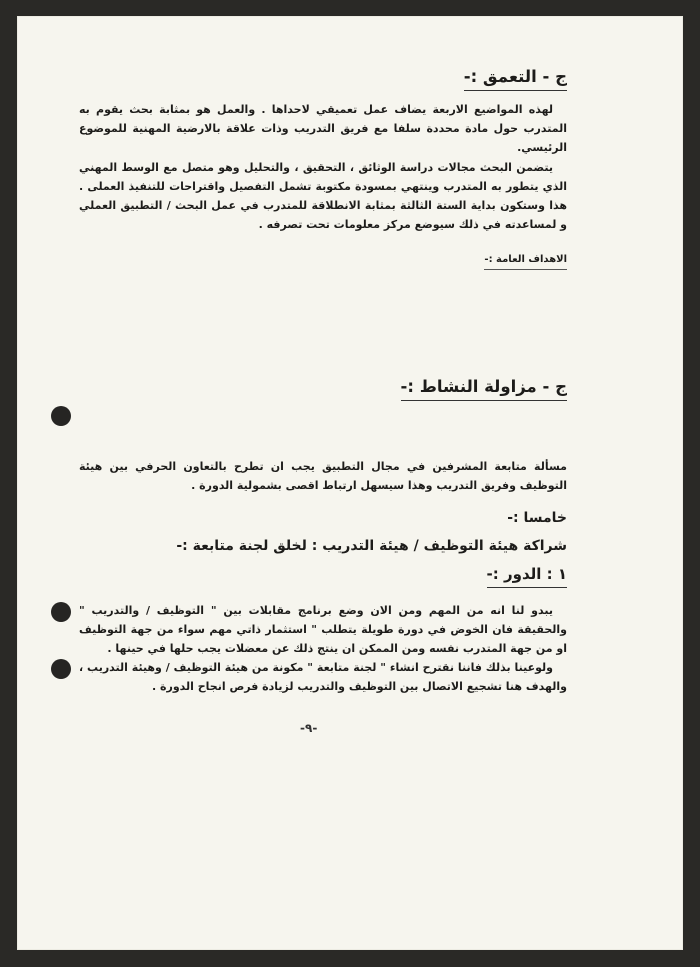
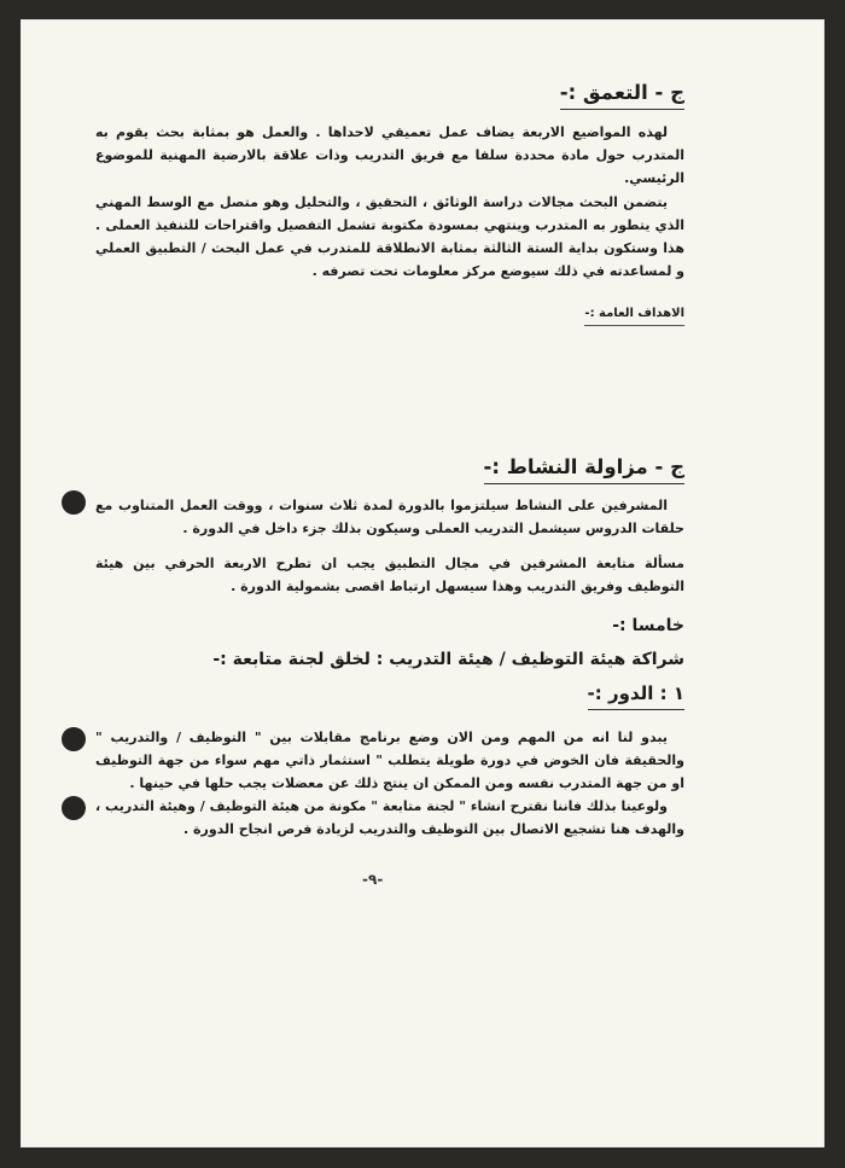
  ج - التعمق :-
  لهذه المواضيع الاربعة يضاف عمل تعميقي لاحداها . والعمل هو بمثابة بحث يقوم به المتدرب حول مادة محددة سلفا مع فريق التدريب وذات علاقة بالارضية المهنية للموضوع الرئيسي.
  يتضمن البحث مجالات دراسة الوثائق ، التحقيق ، والتحليل وهو متصل مع الوسط المهني الذي يتطور به المتدرب وينتهي بمسودة مكتوبة تشمل التفصيل واقتراحات للتنفيذ العملى . هذا وستكون بداية الستة الثالثة بمثابة الانطلاقة للمتدرب في عمل البحث / التطبيق العملي و لمساعدته في ذلك سيوضع مركز معلومات تحت تصرفه .
  الاهداف العامة :-
  ج - مزاولة النشاط :-
+ المشرفين على النشاط سيلتزموا بالدورة لمدة ثلاث سنوات ، ووقت العمل المتناوب مع حلقات الدروس سيشمل التدريب العملى وسيكون بذلك جزء داخل في الدورة .
- مسألة متابعة المشرفين في مجال التطبيق يجب ان تطرح بالتعاون الحرفي بين هيئة التوظيف وفريق التدريب وهذا سيسهل ارتباط اقصى بشمولية الدورة .
+ مسألة متابعة المشرفين في مجال التطبيق يجب ان تطرح الاربعة الحرفي بين هيئة التوظيف وفريق التدريب وهذا سيسهل ارتباط اقصى بشمولية الدورة .
  خامسا :-
  شراكة هيئة التوظيف / هيئة التدريب : لخلق لجنة متابعة :-
  ١ : الدور :-
  يبدو لنا انه من المهم ومن الان وضع برنامج مقابلات بين " التوظيف / والتدريب " والحقيقة فان الخوض في دورة طويلة يتطلب " استثمار ذاتي مهم سواء من جهة التوظيف او من جهة المتدرب نفسه ومن الممكن ان ينتج ذلك عن معضلات يجب حلها في حينها .
  ولوعينا بذلك فاننا نقترح انشاء " لجنة متابعة " مكونة من هيئة التوظيف / وهيئة التدريب ، والهدف هنا تشجيع الاتصال بين التوظيف والتدريب لزيادة فرص انجاح الدورة .
  -٩-
